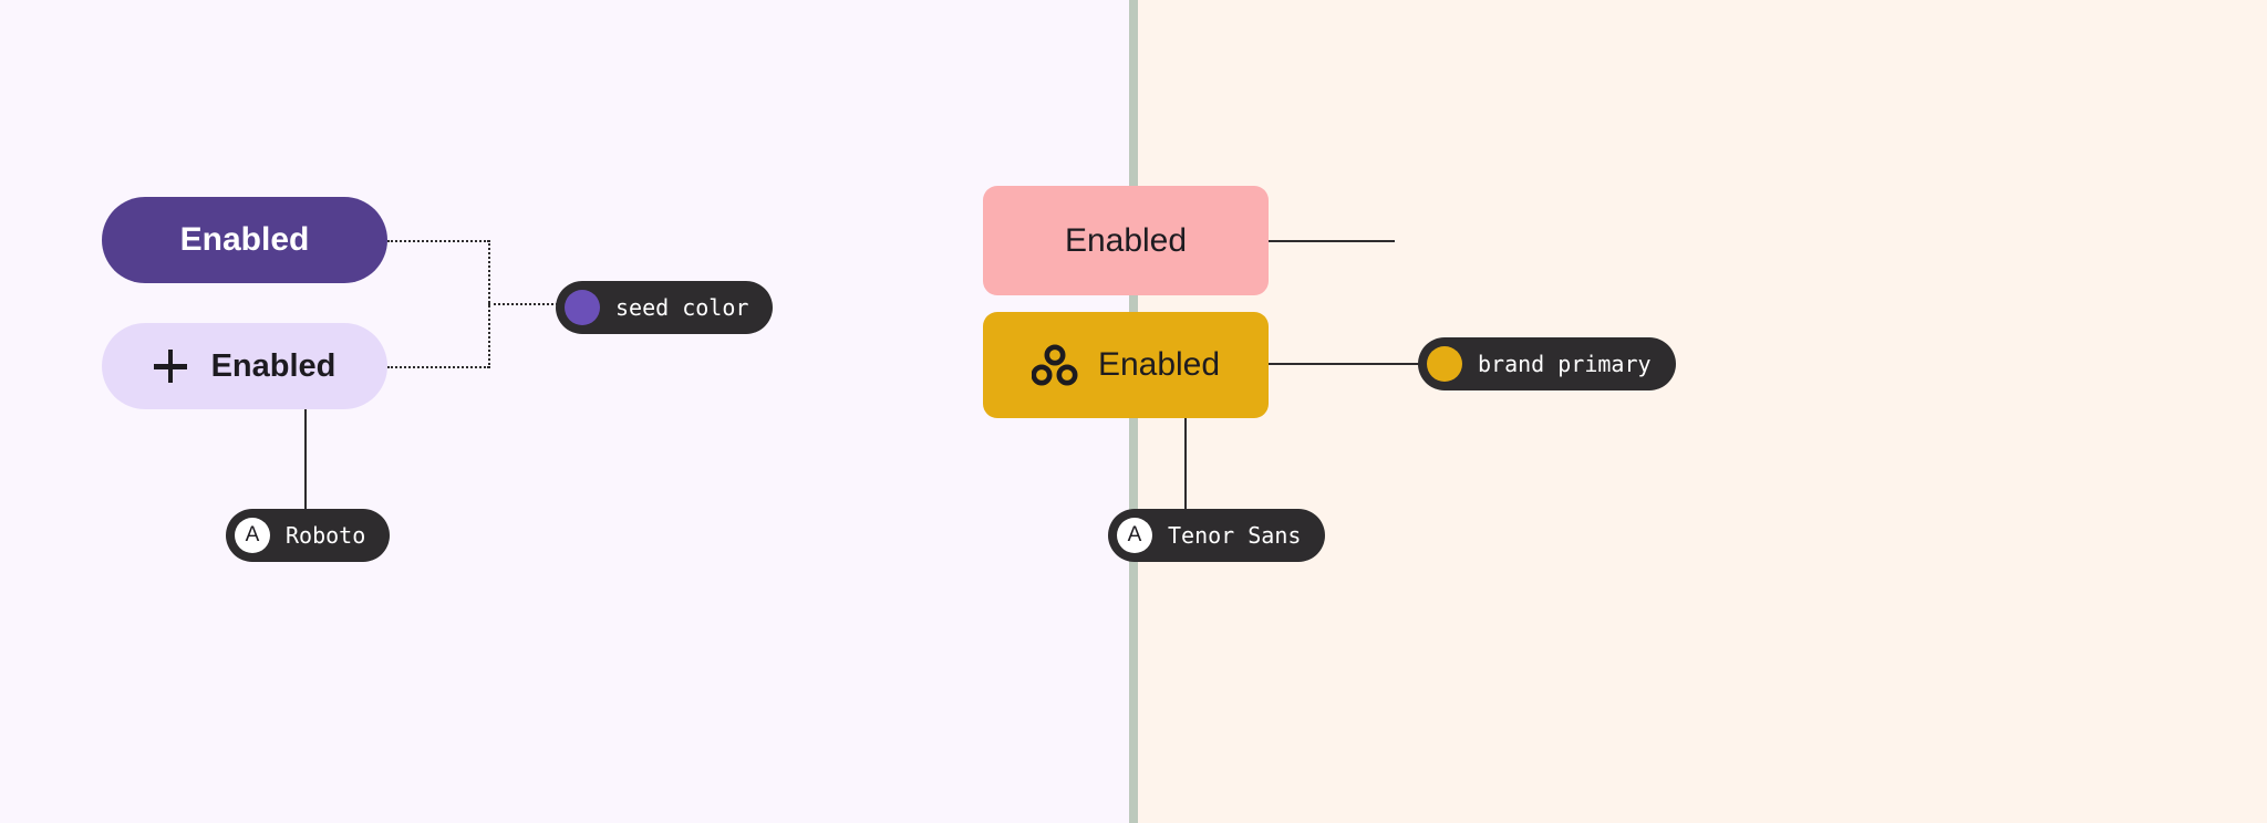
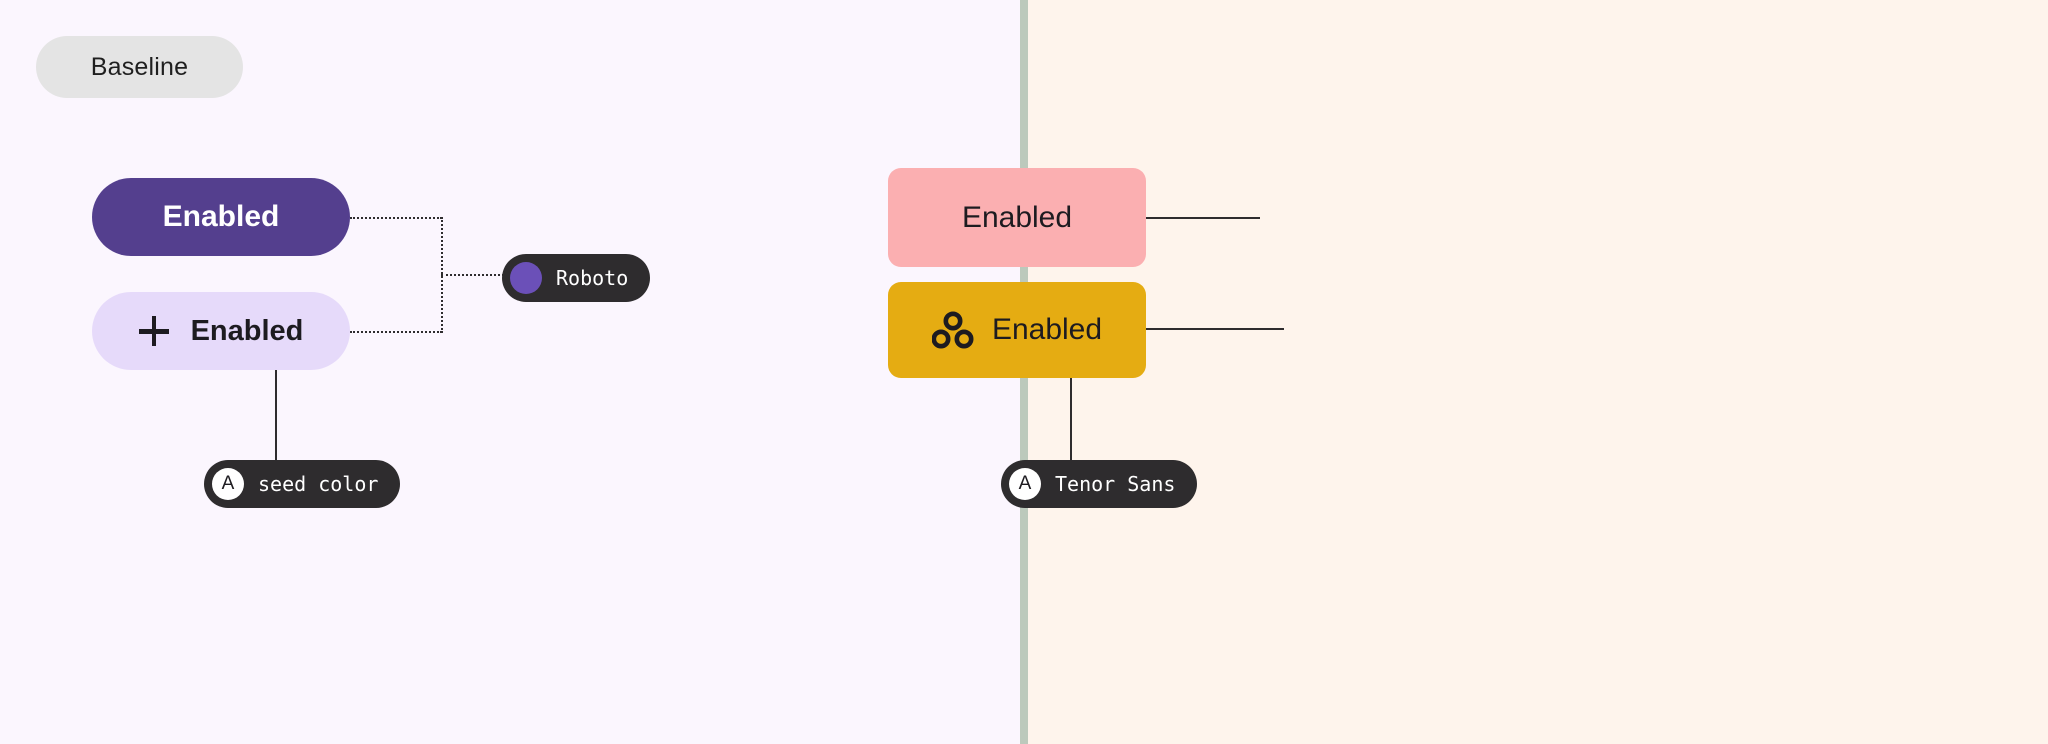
+ Baseline
  Enabled
  Enabled
- seed color
+ Roboto
  A
- Roboto
+ seed color
  Enabled
  Enabled
- brand primary
  A
  Tenor Sans
